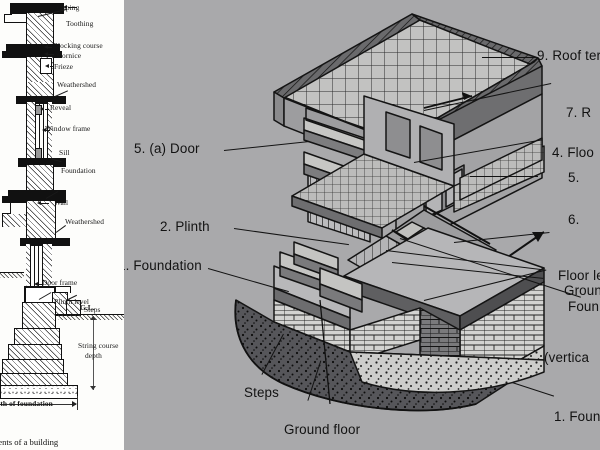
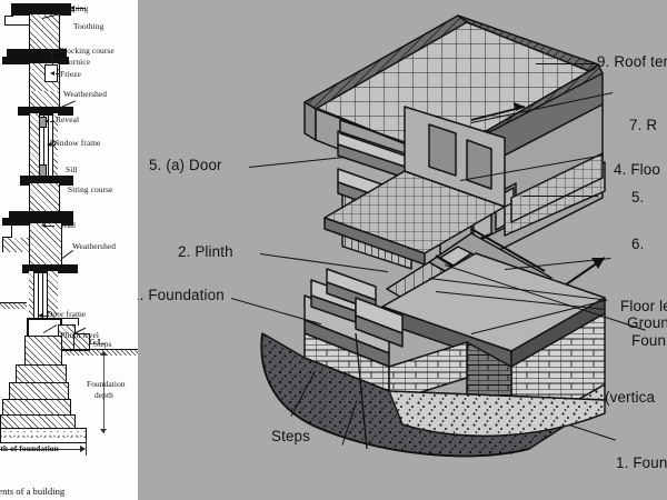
  Coping
  Toothing
  Blocking course
  Cornice
  Frieze
  Weathershed
  Reveal
  Window frame
  Sill
- Foundation
+ String course
  Wall
  Weathershed
  Door frame
  Plinth level
  Steps
  G.L.
- String course
+ Foundation
  depth
  th of foundation
  ents of a building
  9. Roof ter
  7. R
  4. Floo
  5.
  6.
  5. (a) Door
  2. Plinth
  . Foundation
  Floor l
  Groun
  Foun
  (vertica
  Steps
- Ground floor
